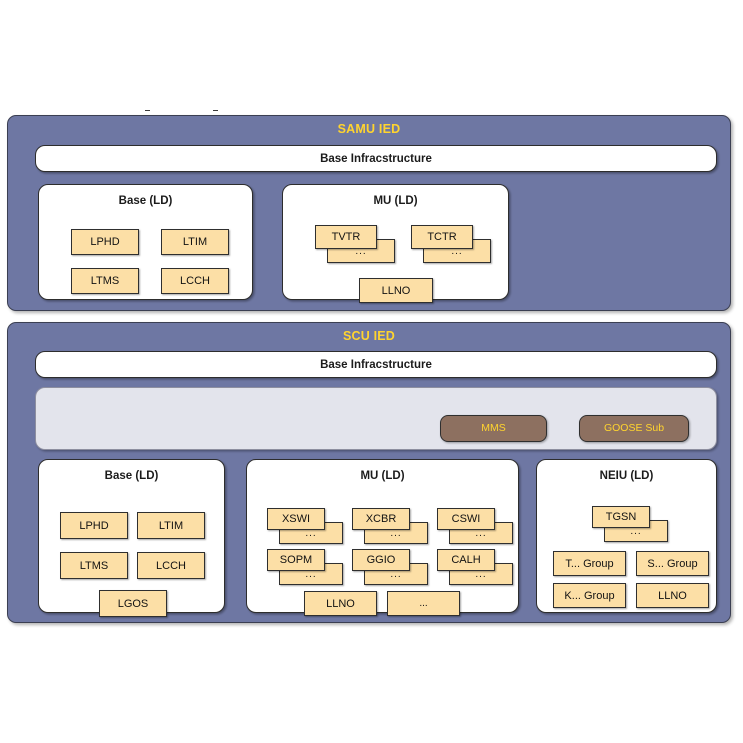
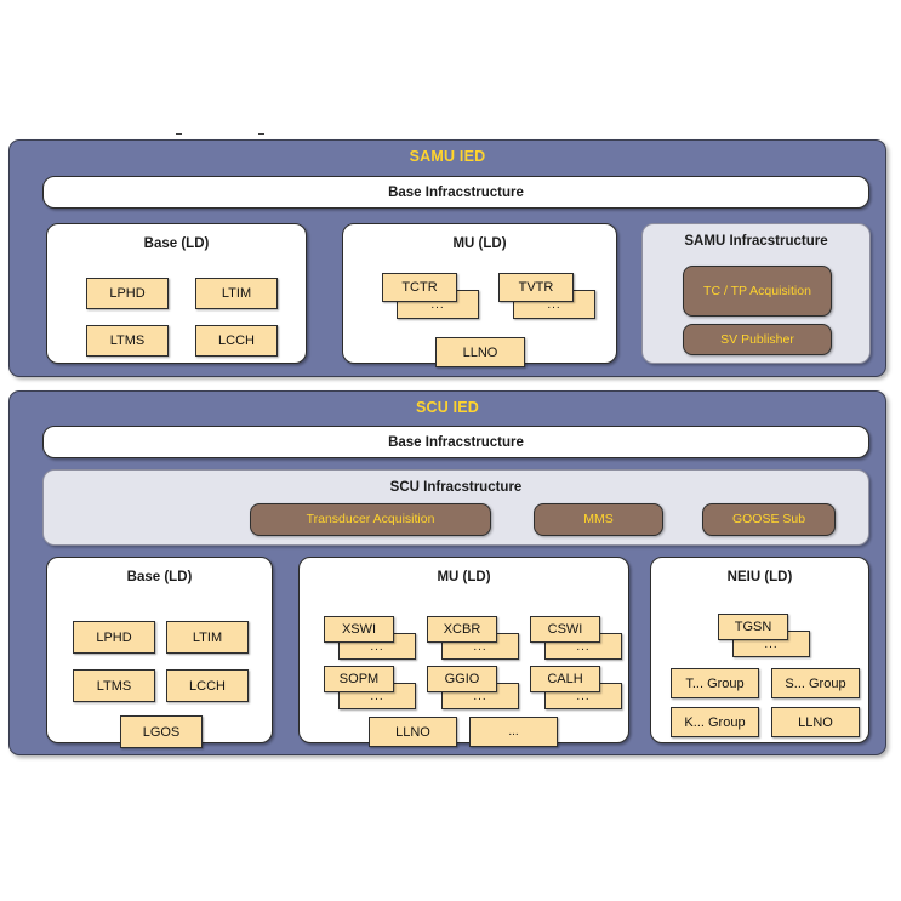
  SAMU IED
  Base Infracstructure
  Base (LD)
  LPHD
  LTIM
  LTMS
  LCCH
  MU (LD)
  ...
- TVTR
+ TCTR
  ...
- TCTR
+ TVTR
  LLNO
+ SAMU Infracstructure
+ TC / TP Acquisition
+ SV Publisher
  SCU IED
  Base Infracstructure
+ SCU Infracstructure
+ Transducer Acquisition
  MMS
  GOOSE Sub
  Base (LD)
  LPHD
  LTIM
  LTMS
  LCCH
  LGOS
  MU (LD)
  ...
  XSWI
  ...
  XCBR
  ...
  CSWI
  ...
  SOPM
  ...
  GGIO
  ...
  CALH
  LLNO
  ...
  NEIU (LD)
  ...
  TGSN
  T... Group
  S... Group
  K... Group
  LLNO
